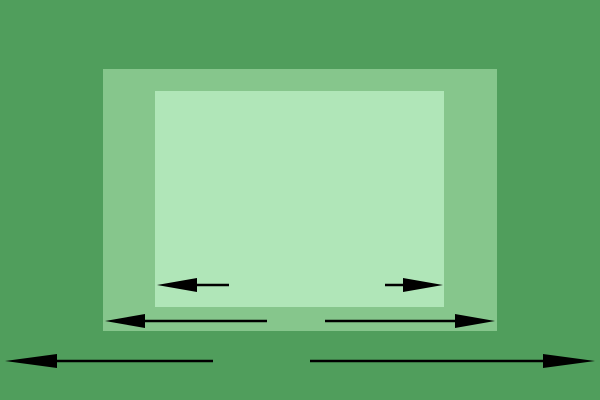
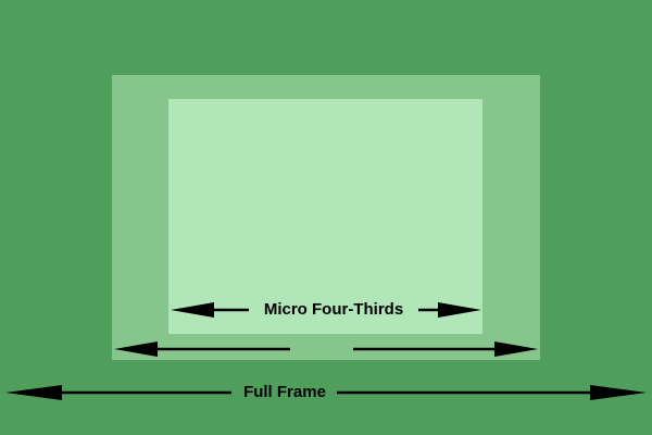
+ Micro Four-Thirds
+ Full Frame
